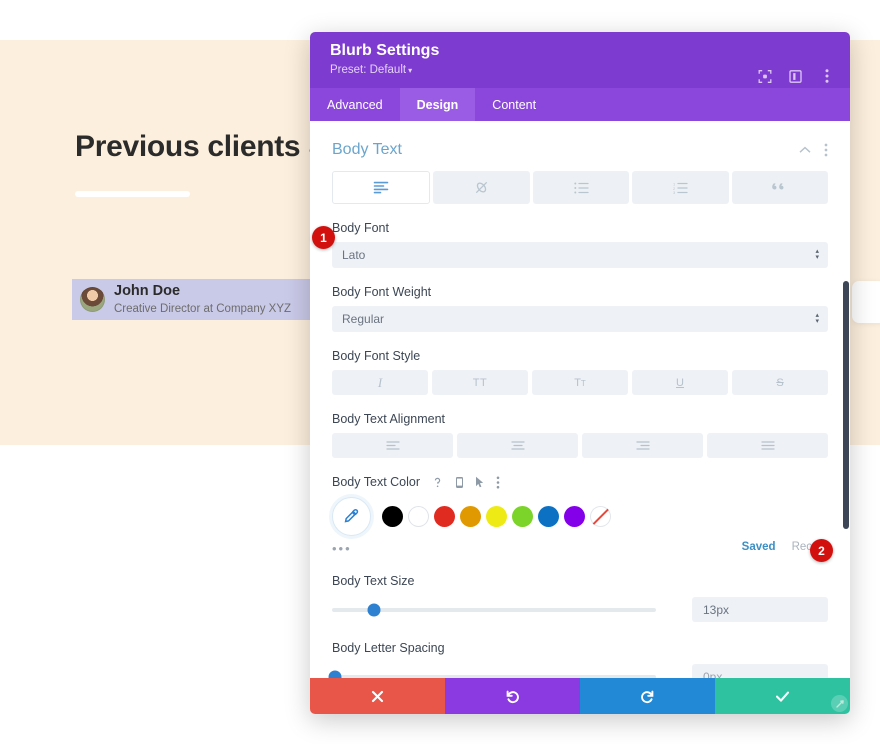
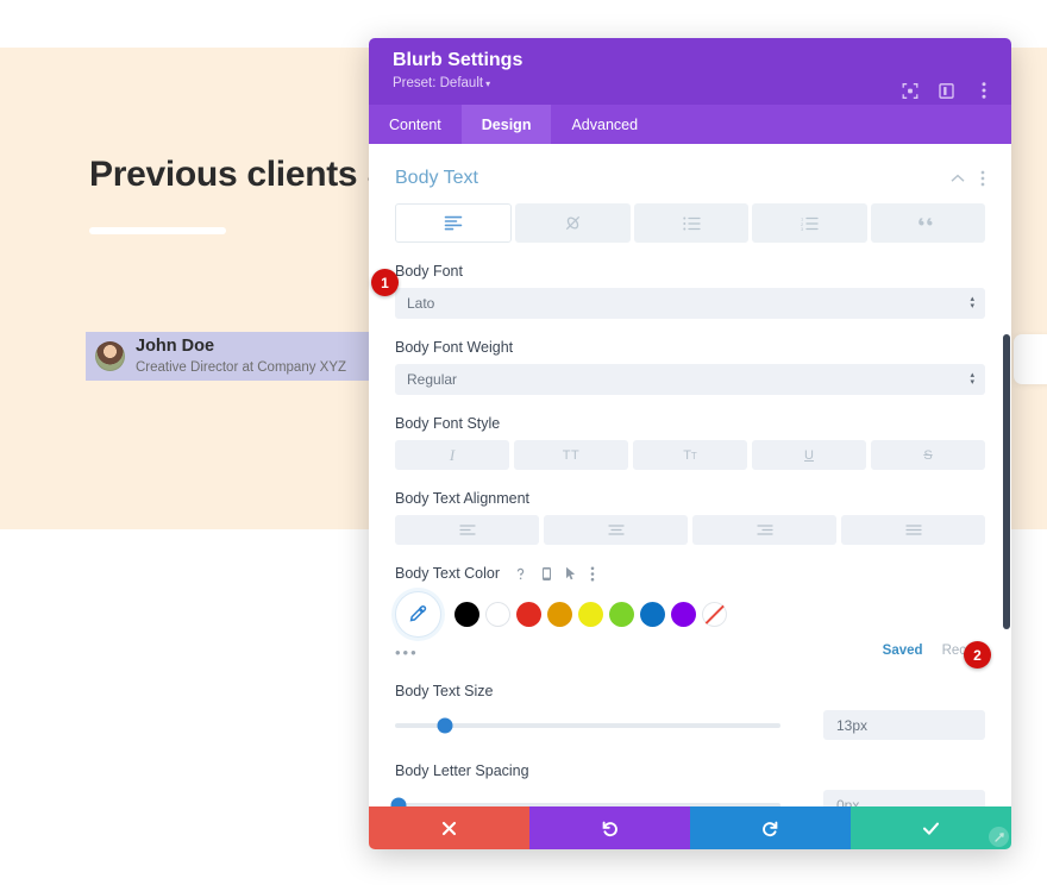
  Previous clients
  John Doe
  Creative Director at Company XYZ
  Blurb Settings
  Preset: Default ▾
- Advanced
+ Content
  Design
- Content
+ Advanced
  Body Text
  Body Font
  Lato
  Body Font Weight
  Regular
  Body Font Style
  I
  TT
  TT
  U
  S
  Body Text Alignment
  Body Text Color
  •••
  Saved
  Body Text Size
  13px
  Body Letter Spacing
  0px
  1
  2
